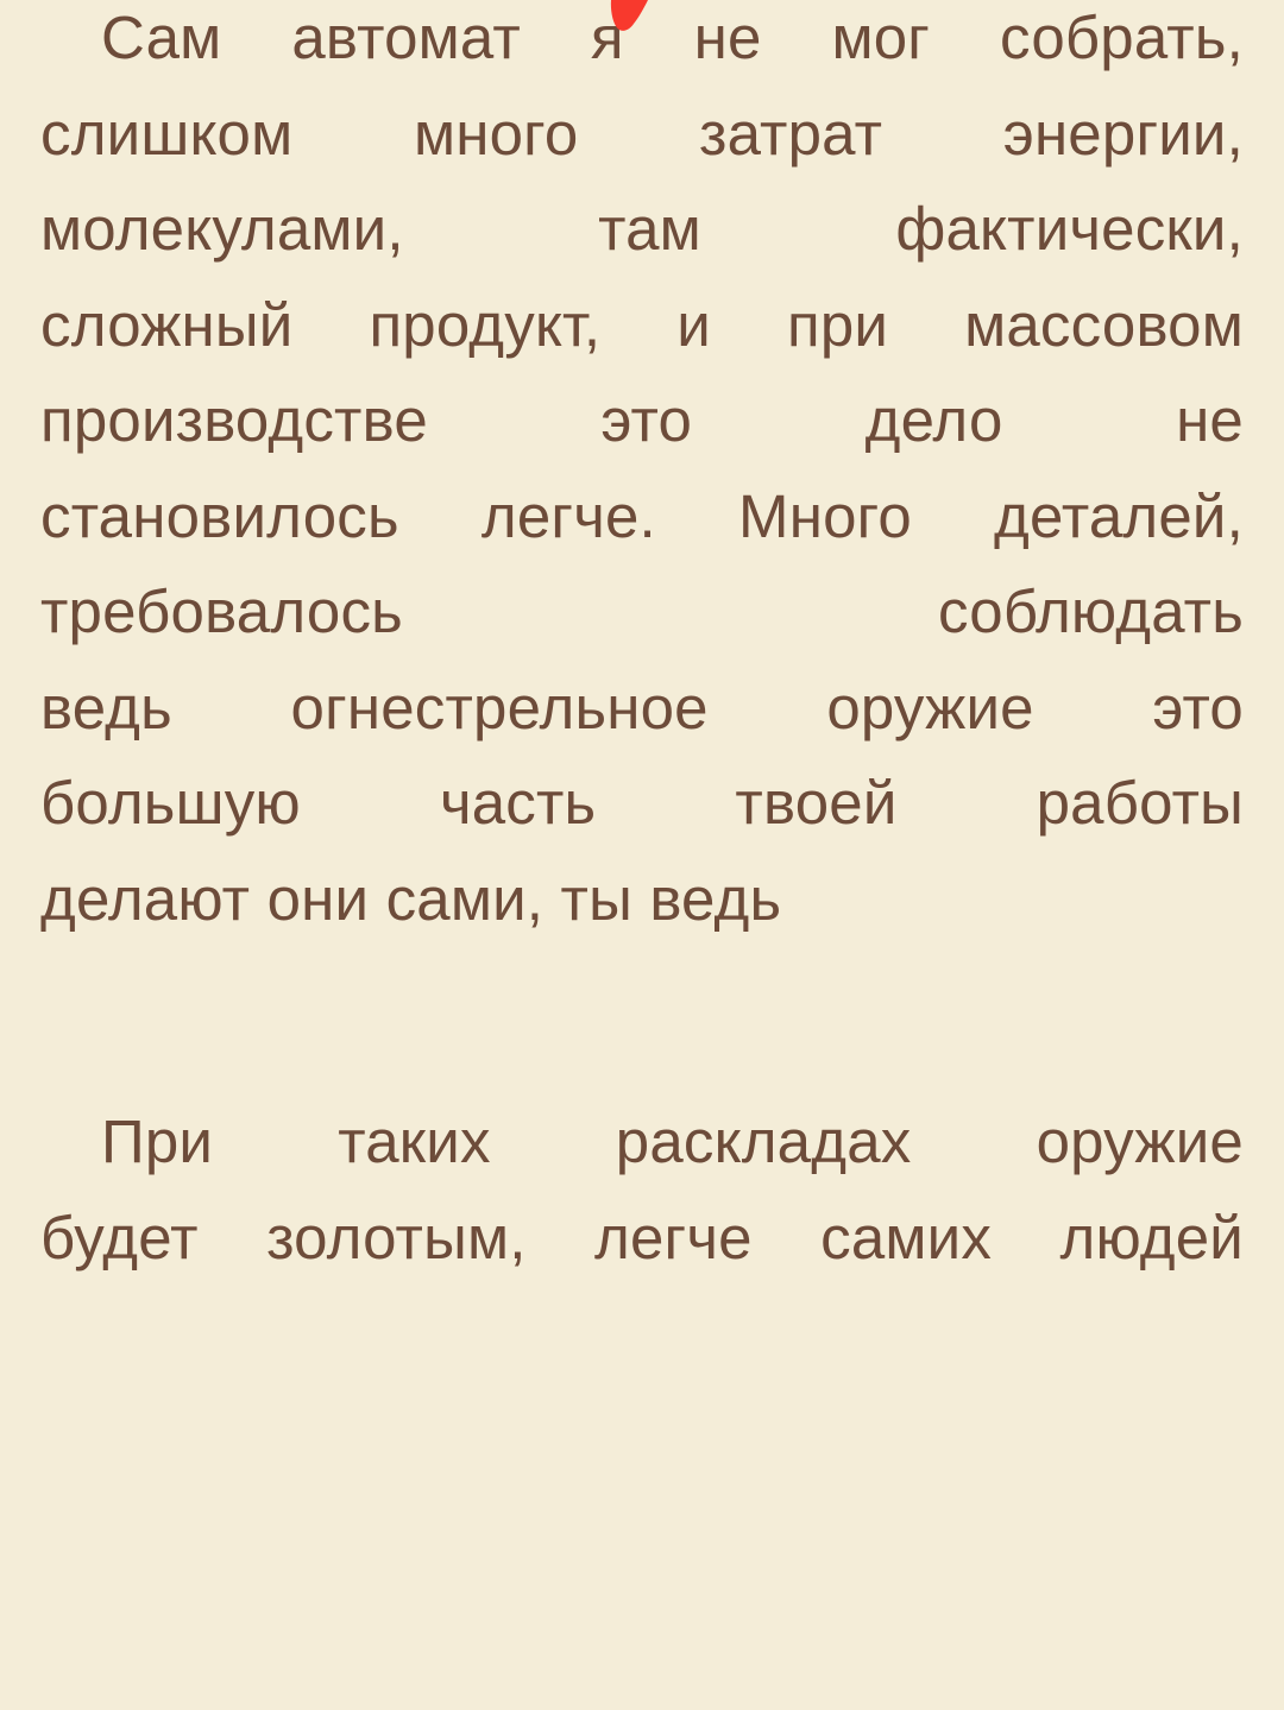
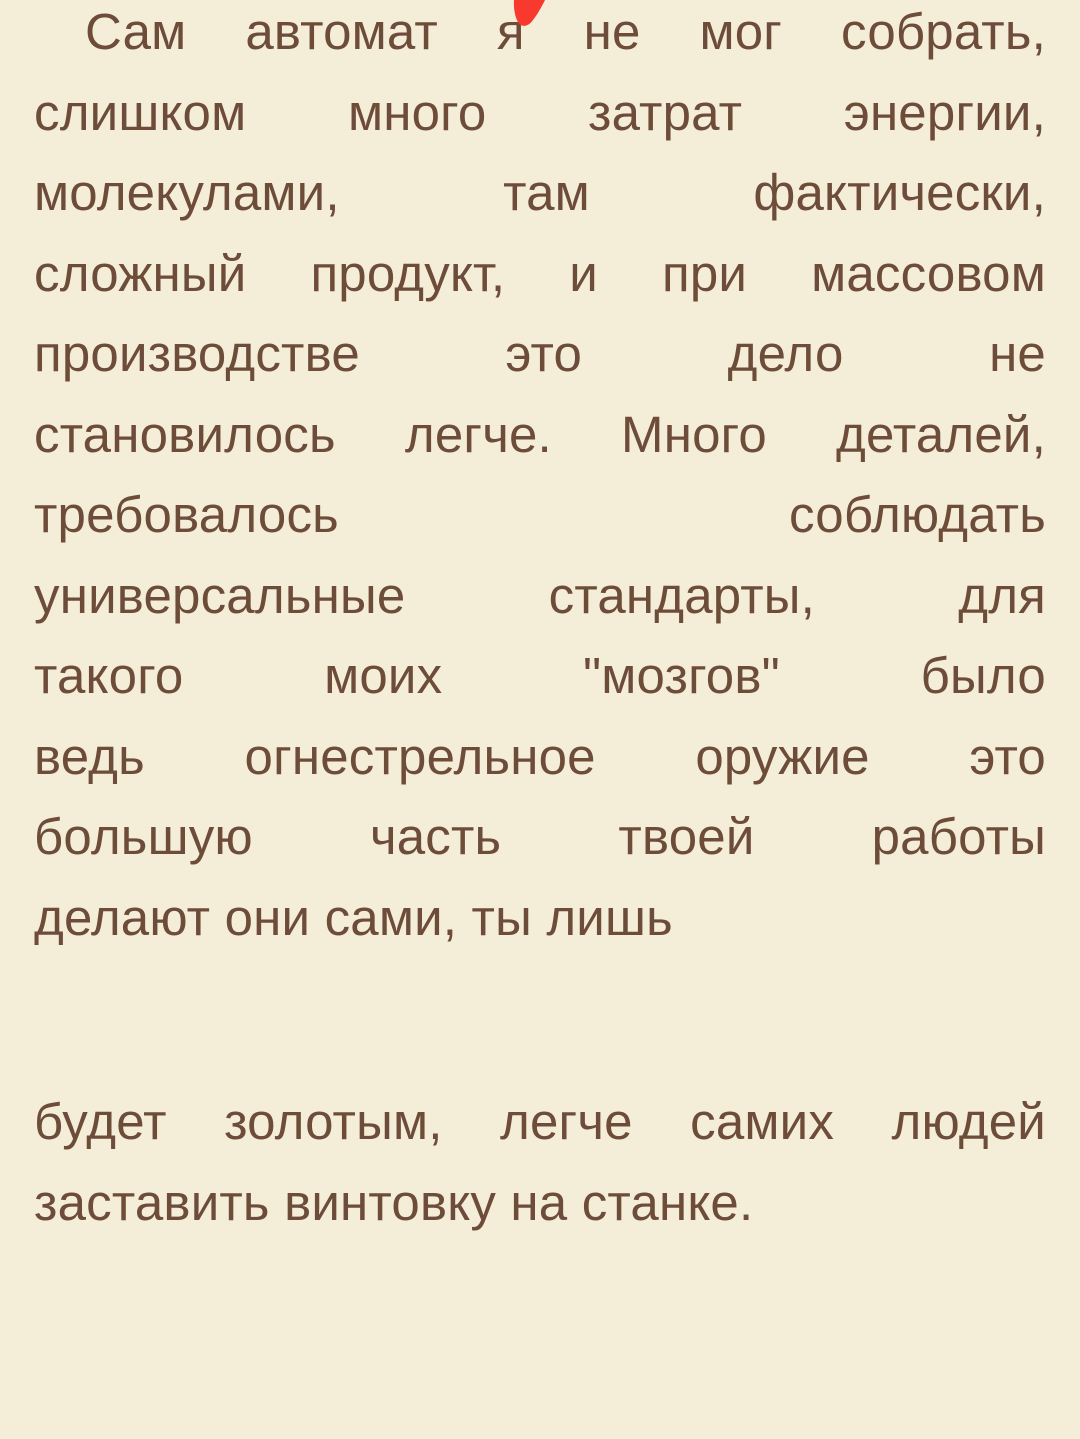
  Сам автомат я не мог собрать,
  слишком много затрат энергии,
  молекулами, там фактически,
  сложный продукт, и при массовом
  производстве это дело не
  становилось легче. Много деталей,
  требовалось соблюдать
+ универсальные стандарты, для
+ такого моих "мозгов" было
  ведь огнестрельное оружие это
  большую часть твоей работы
- делают они сами, ты ведь
+ делают они сами, ты лишь
- При таких раскладах оружие
  будет золотым, легче самих людей
+ заставить винтовку на станке.
